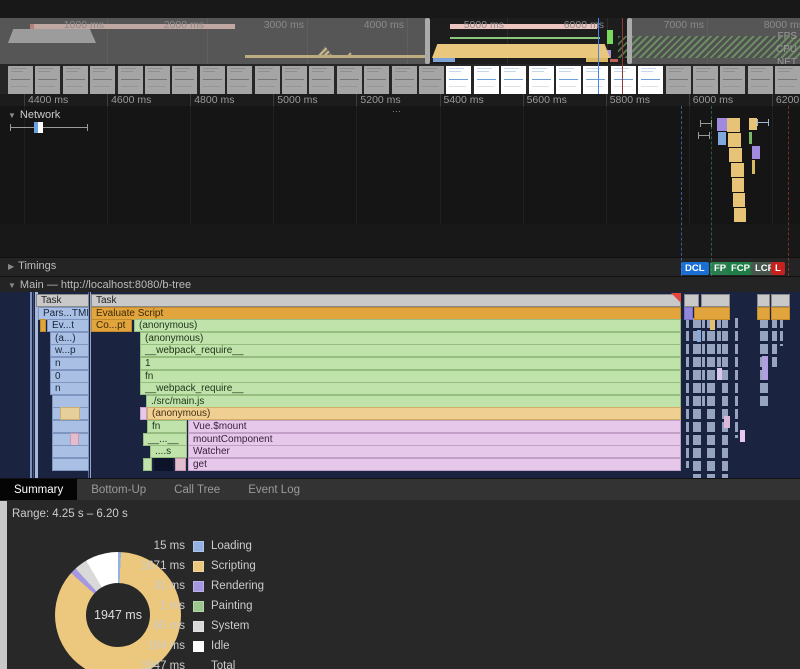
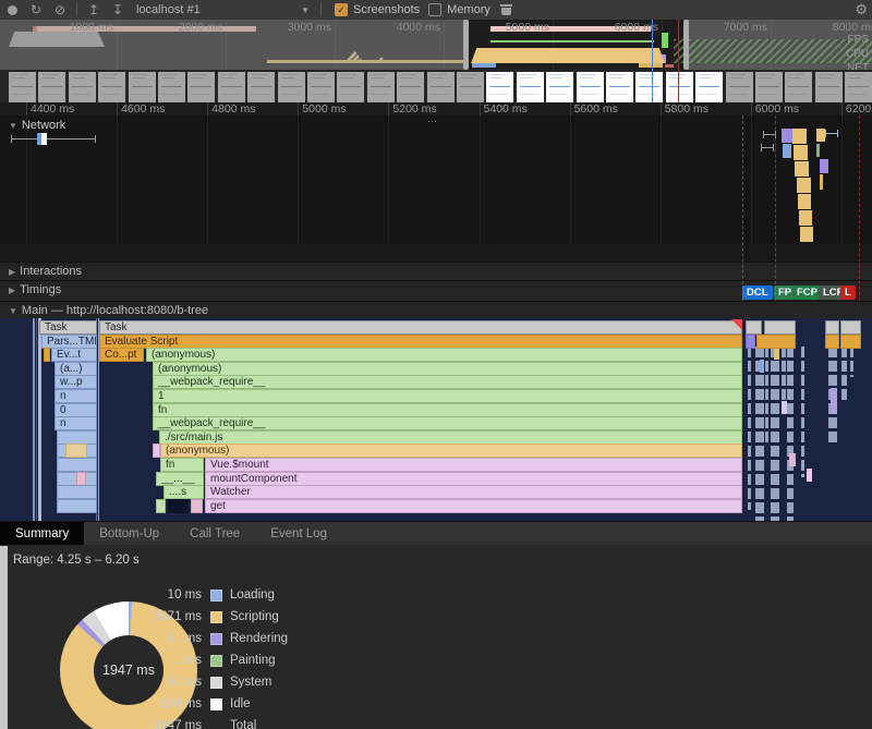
+ ↻
+ ⊘
+ ↥
+ ↧
+ localhost #1
+ ▼
+ ✓
+ Screenshots
+ Memory
+ ⚙
  1000 ms
  2000 ms
  3000 ms
  4000 ms
  5000 ms
  6000 ms
  7000 ms
  8000 m
  FPS
  CPU
  NET
  4400 ms
  4600 ms
  4800 ms
  5000 ms
  5200 ms
  5400 ms
  5600 ms
  5800 ms
  6000 ms
  ▼ Network
  ⋯
+ ▶ Interactions
  ▶ Timings
  DCL
  FP
  FCP
  L
  ▼ Main — http://localhost:8080/b-tree
  Task
  Task
  Pars...TM
  Evaluate Script
  Ev...t
  Co...pt
  (anonymous)
  (a...)
  (anonymous)
  w...p
  __webpack_require__
  n
  1
  0
  fn
  n
  __webpack_require__
  ./src/main.js
  (anonymous)
  fn
  Vue.$mount
  __...__
  mountComponent
  ....s
  Watcher
  get
  Summary
  Bottom-Up
  Call Tree
  Event Log
  Range: 4.25 s – 6.20 s
  1947 ms
- 15 ms
+ 10 ms
  Loading
  1671 ms
  Scripting
  31 ms
  Rendering
  1 ms
  Painting
  65 ms
  System
  164 ms
  Idle
  1947 ms
  Total
